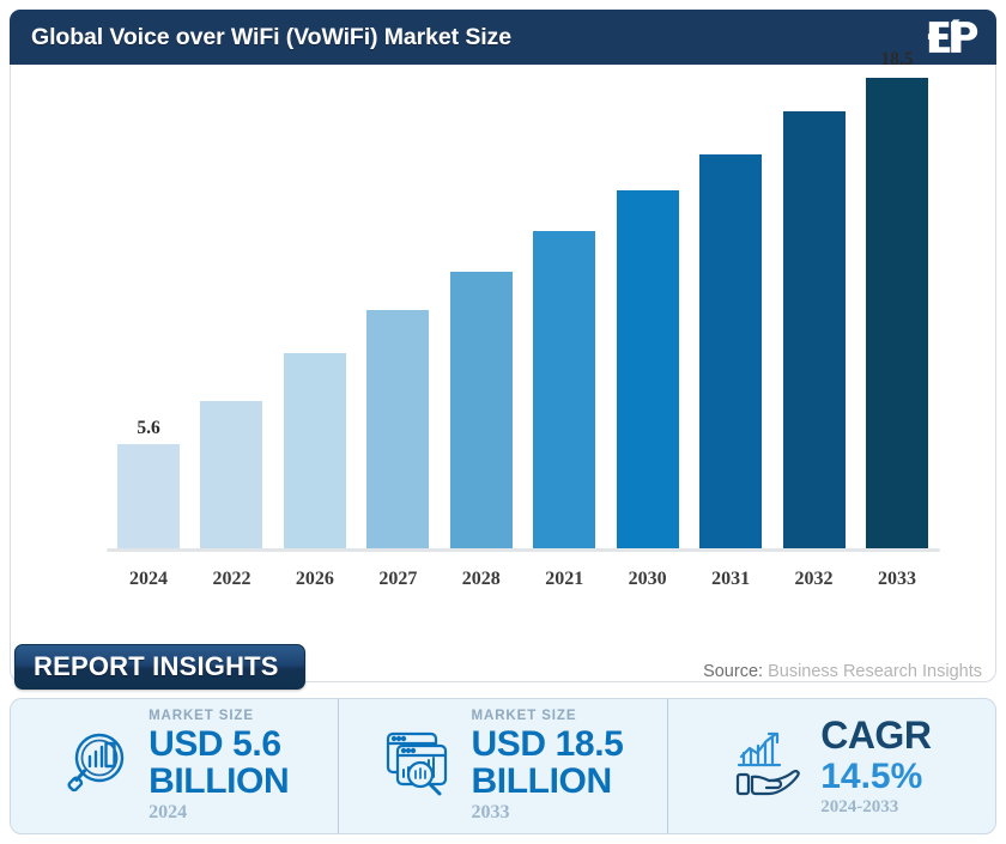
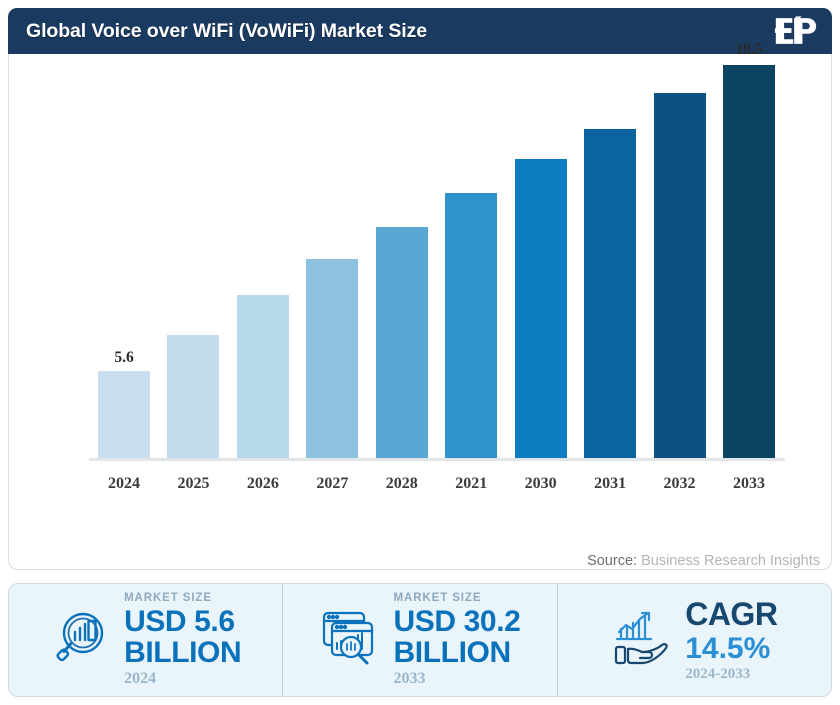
  Global Voice over WiFi (VoWiFi) Market Size
  5.6
  18.5
  2024
- 2022
+ 2025
  2026
  2027
  2028
  2021
  2030
  2031
  2032
  2033
- REPORT INSIGHTS
  Source: Business Research Insights
  MARKET SIZE
  USD 5.6
  BILLION
  2024
  MARKET SIZE
- USD 18.5
+ USD 30.2
  BILLION
  2033
  CAGR
  14.5%
  2024-2033
